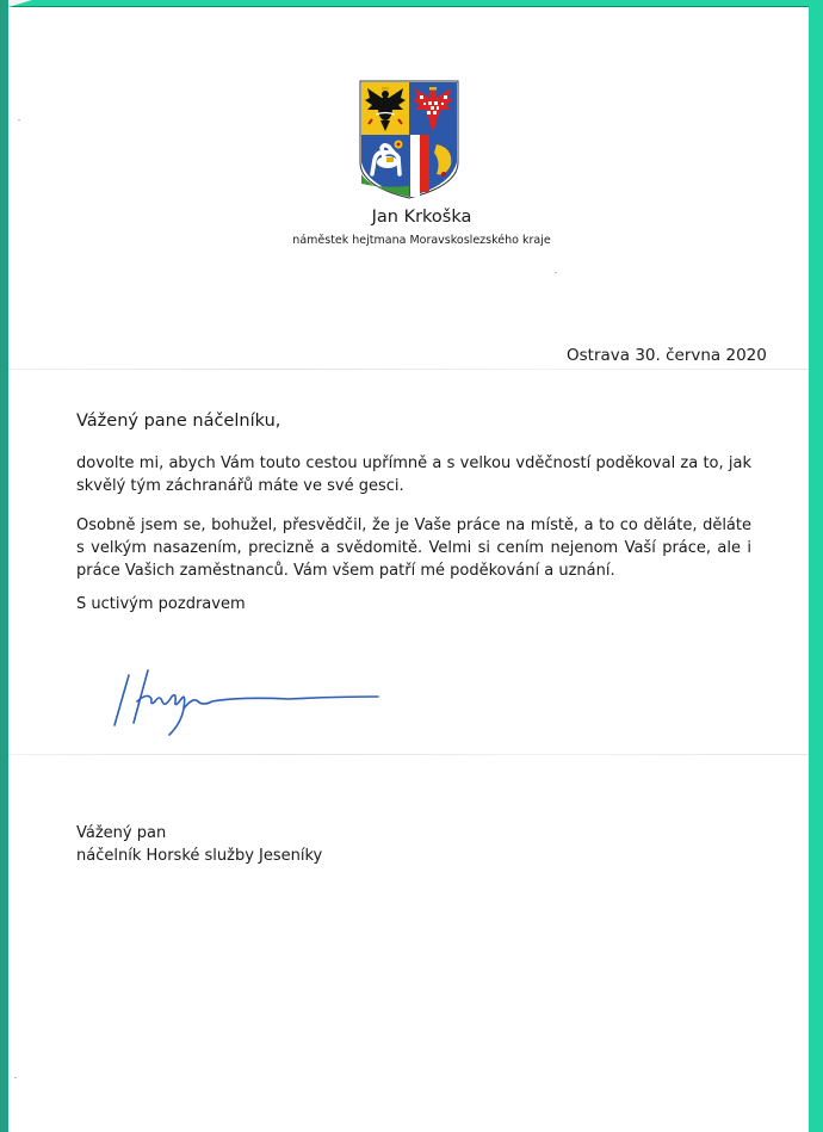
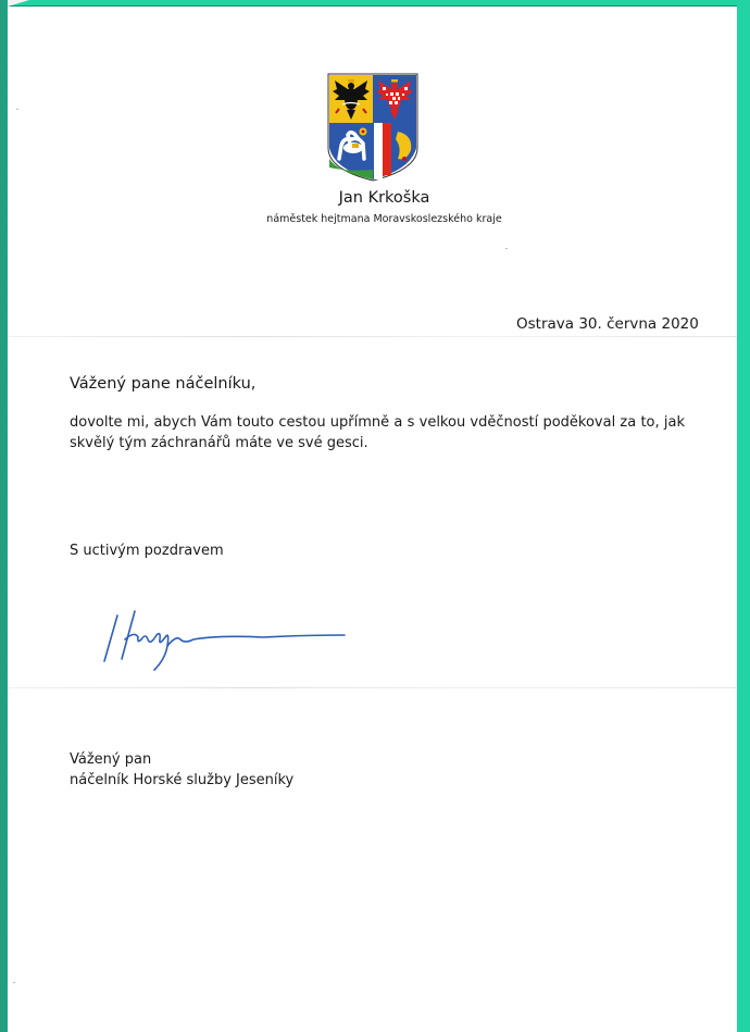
  Jan Krkoška
  náměstek hejtmana Moravskoslezského kraje
  Ostrava 30. června 2020
  Vážený pane náčelníku,
  dovolte mi, abych Vám touto cestou upřímně a s velkou vděčností poděkoval za to, jak skvělý tým záchranářů máte ve své gesci.
- Osobně jsem se, bohužel, přesvědčil, že je Vaše práce na místě, a to co děláte, děláte s velkým nasazením, precizně a svědomitě. Velmi si cením nejenom Vaší práce, ale i práce Vašich zaměstnanců. Vám všem patří mé poděkování a uznání.
  S uctivým pozdravem
  Vážený pan
  náčelník Horské služby Jeseníky
